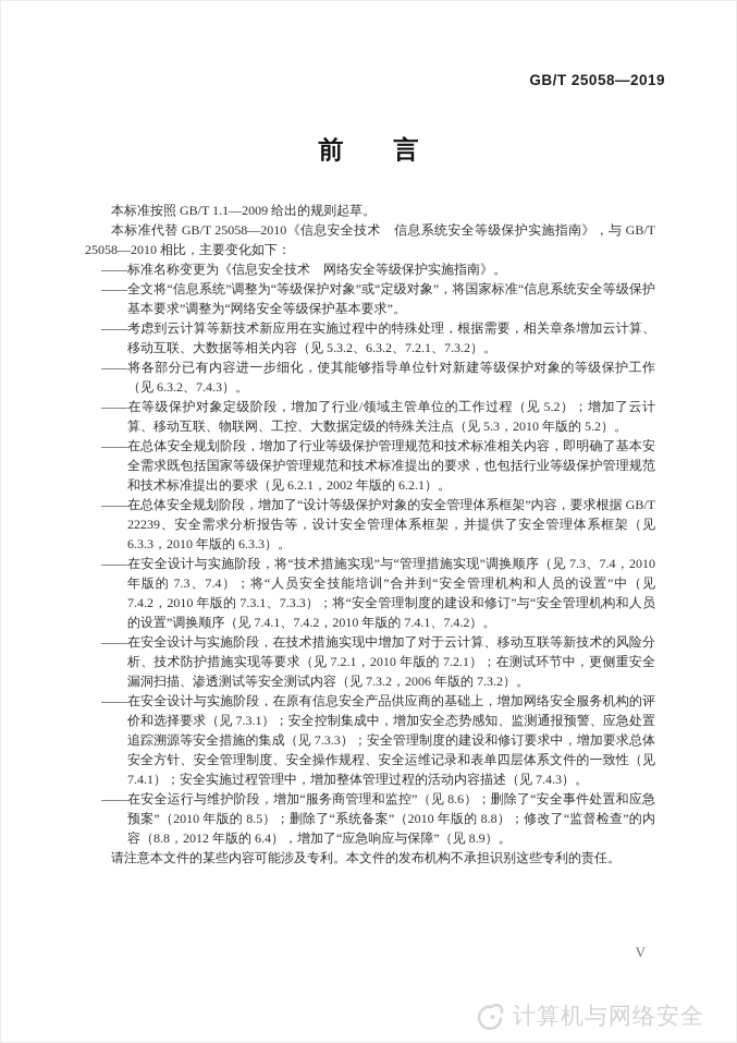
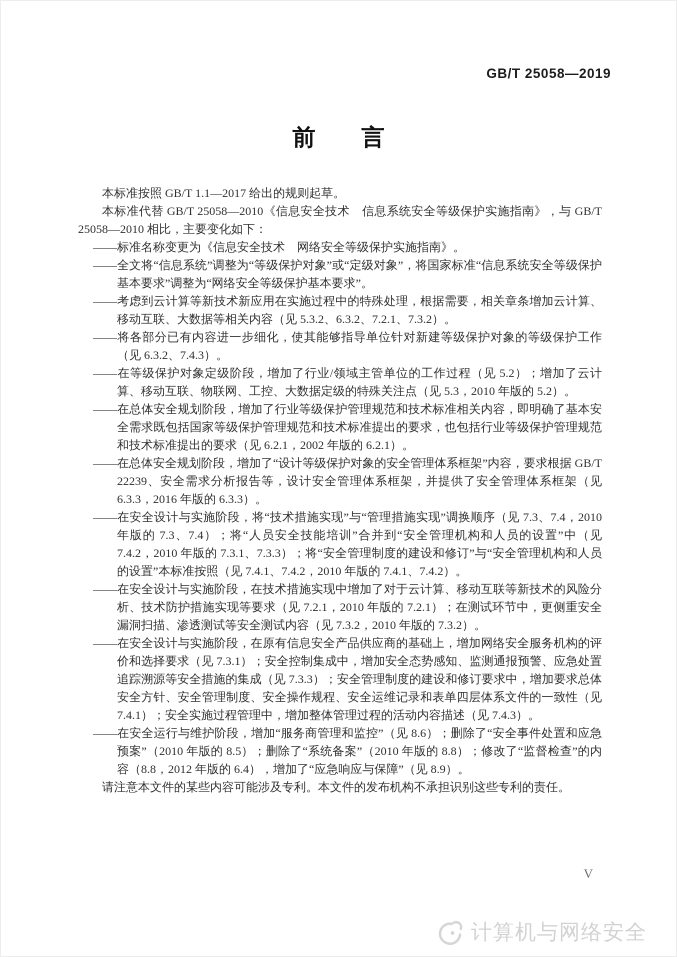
  GB/T 25058—2019
  前 言
- 本标准按照 GB/T 1.1—2009 给出的规则起草。
+ 本标准按照 GB/T 1.1—2017 给出的规则起草。
  本标准代替 GB/T 25058—2010《信息安全技术 信息系统安全等级保护实施指南》，与 GB/T 25058—2010 相比，主要变化如下：
  ——标准名称变更为《信息安全技术 网络安全等级保护实施指南》。
  ——全文将“信息系统”调整为“等级保护对象”或“定级对象”，将国家标准“信息系统安全等级保护基本要求”调整为“网络安全等级保护基本要求”。
  ——考虑到云计算等新技术新应用在实施过程中的特殊处理，根据需要，相关章条增加云计算、移动互联、大数据等相关内容（见 5.3.2、6.3.2、7.2.1、7.3.2）。
  ——将各部分已有内容进一步细化，使其能够指导单位针对新建等级保护对象的等级保护工作（见 6.3.2、7.4.3）。
  ——在等级保护对象定级阶段，增加了行业/领域主管单位的工作过程（见 5.2）；增加了云计算、移动互联、物联网、工控、大数据定级的特殊关注点（见 5.3，2010 年版的 5.2）。
  ——在总体安全规划阶段，增加了行业等级保护管理规范和技术标准相关内容，即明确了基本安全需求既包括国家等级保护管理规范和技术标准提出的要求，也包括行业等级保护管理规范和技术标准提出的要求（见 6.2.1，2002 年版的 6.2.1）。
- ——在总体安全规划阶段，增加了“设计等级保护对象的安全管理体系框架”内容，要求根据 GB/T 22239、安全需求分析报告等，设计安全管理体系框架，并提供了安全管理体系框架（见 6.3.3，2010 年版的 6.3.3）。
+ ——在总体安全规划阶段，增加了“设计等级保护对象的安全管理体系框架”内容，要求根据 GB/T 22239、安全需求分析报告等，设计安全管理体系框架，并提供了安全管理体系框架（见 6.3.3，2016 年版的 6.3.3）。
- ——在安全设计与实施阶段，将“技术措施实现”与“管理措施实现”调换顺序（见 7.3、7.4，2010 年版的 7.3、7.4）；将“人员安全技能培训”合并到“安全管理机构和人员的设置”中（见 7.4.2，2010 年版的 7.3.1、7.3.3）；将“安全管理制度的建设和修订”与“安全管理机构和人员的设置”调换顺序（见 7.4.1、7.4.2，2010 年版的 7.4.1、7.4.2）。
+ ——在安全设计与实施阶段，将“技术措施实现”与“管理措施实现”调换顺序（见 7.3、7.4，2010 年版的 7.3、7.4）；将“人员安全技能培训”合并到“安全管理机构和人员的设置”中（见 7.4.2，2010 年版的 7.3.1、7.3.3）；将“安全管理制度的建设和修订”与“安全管理机构和人员的设置”本标准按照（见 7.4.1、7.4.2，2010 年版的 7.4.1、7.4.2）。
- ——在安全设计与实施阶段，在技术措施实现中增加了对于云计算、移动互联等新技术的风险分析、技术防护措施实现等要求（见 7.2.1，2010 年版的 7.2.1）；在测试环节中，更侧重安全漏洞扫描、渗透测试等安全测试内容（见 7.3.2，2006 年版的 7.3.2）。
+ ——在安全设计与实施阶段，在技术措施实现中增加了对于云计算、移动互联等新技术的风险分析、技术防护措施实现等要求（见 7.2.1，2010 年版的 7.2.1）；在测试环节中，更侧重安全漏洞扫描、渗透测试等安全测试内容（见 7.3.2，2010 年版的 7.3.2）。
  ——在安全设计与实施阶段，在原有信息安全产品供应商的基础上，增加网络安全服务机构的评价和选择要求（见 7.3.1）；安全控制集成中，增加安全态势感知、监测通报预警、应急处置追踪溯源等安全措施的集成（见 7.3.3）；安全管理制度的建设和修订要求中，增加要求总体安全方针、安全管理制度、安全操作规程、安全运维记录和表单四层体系文件的一致性（见 7.4.1）；安全实施过程管理中，增加整体管理过程的活动内容描述（见 7.4.3）。
  ——在安全运行与维护阶段，增加“服务商管理和监控”（见 8.6）；删除了“安全事件处置和应急预案”（2010 年版的 8.5）；删除了“系统备案”（2010 年版的 8.8）；修改了“监督检查”的内容（8.8，2012 年版的 6.4），增加了“应急响应与保障”（见 8.9）。
  请注意本文件的某些内容可能涉及专利。本文件的发布机构不承担识别这些专利的责任。
  V
  计算机与网络安全
